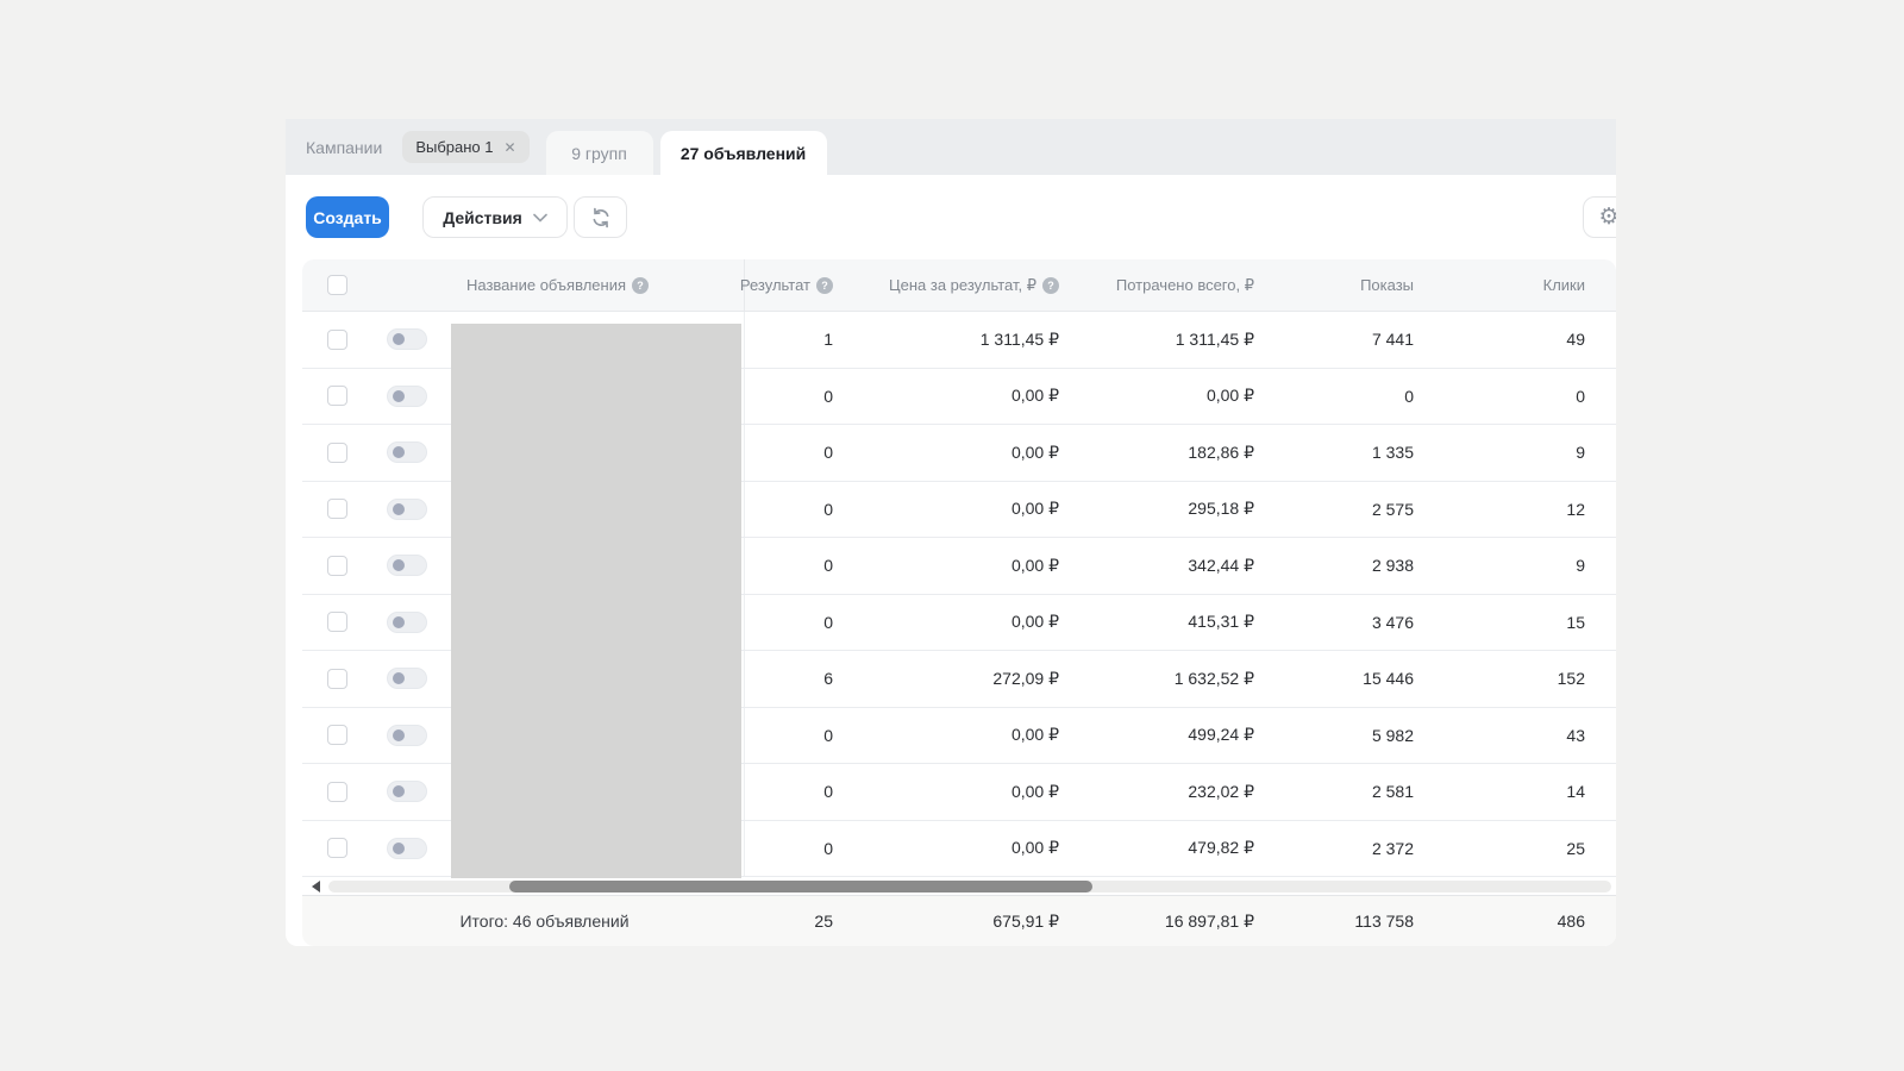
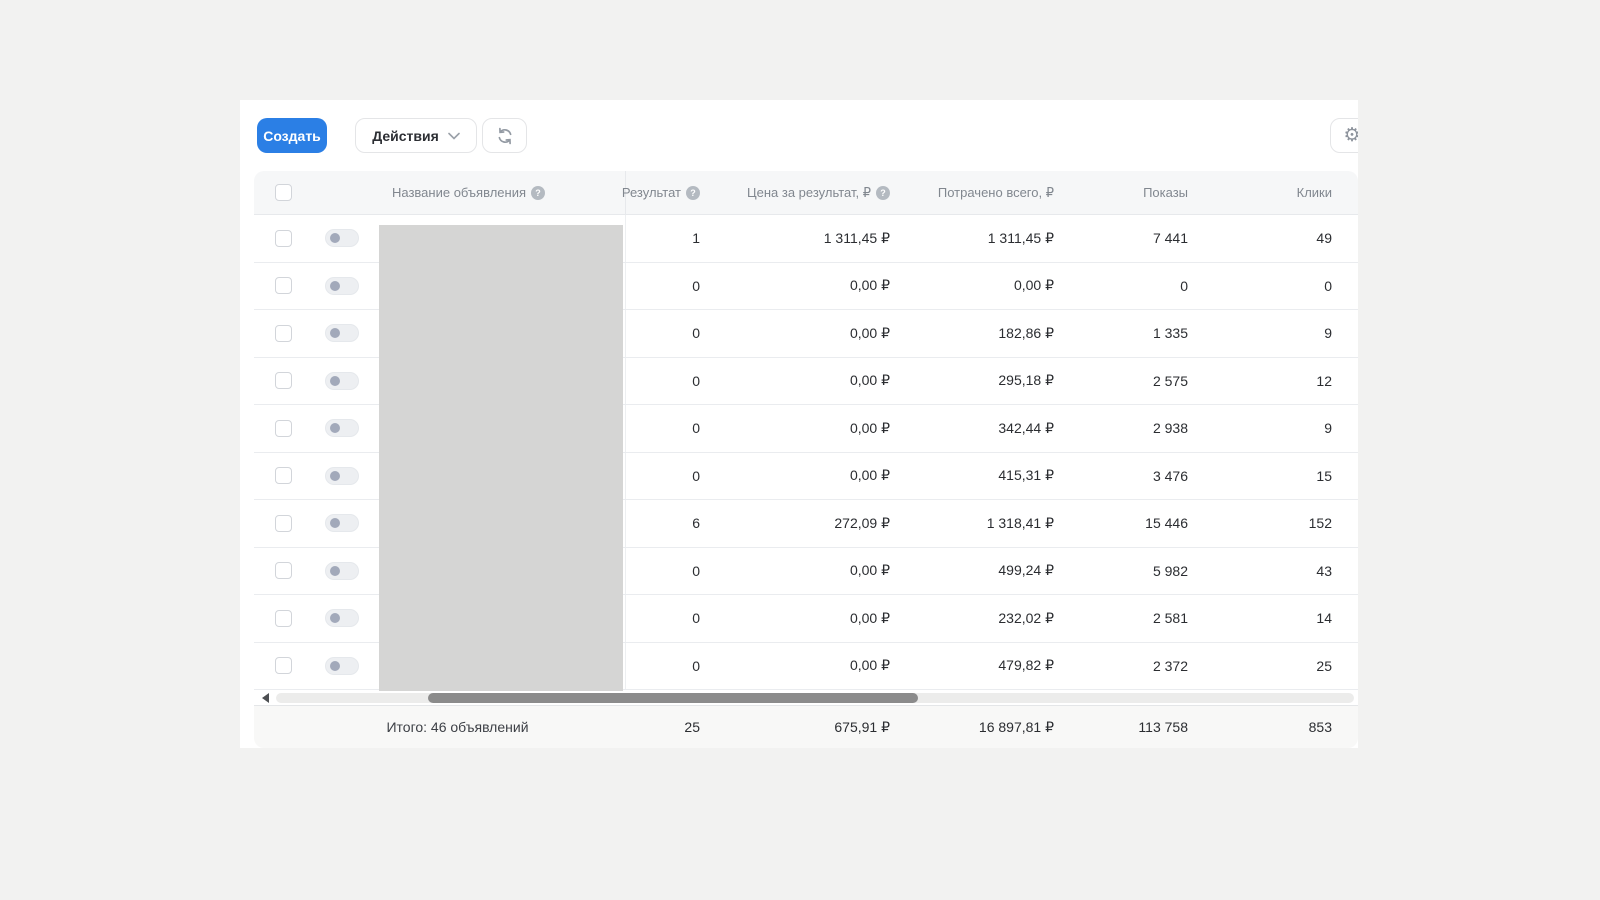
- Кампании
- Выбрано 1
- ✕
- 9 групп
- 27 объявлений
  Создать
  Действия
  ⚙
  Название объявления
  ?
  Результат
  ?
  Цена за результат, ₽
  ?
  Потрачено всего, ₽
  Показы
  Клики
  1
  1 311,45 ₽
  1 311,45 ₽
  7 441
  49
  0
  0,00 ₽
  0,00 ₽
  0
  0
  0
  0,00 ₽
  182,86 ₽
  1 335
  9
  0
  0,00 ₽
  295,18 ₽
  2 575
  12
  0
  0,00 ₽
  342,44 ₽
  2 938
  9
  0
  0,00 ₽
  415,31 ₽
  3 476
  15
  6
  272,09 ₽
- 1 632,52 ₽
+ 1 318,41 ₽
  15 446
  152
  0
  0,00 ₽
  499,24 ₽
  5 982
  43
  0
  0,00 ₽
  232,02 ₽
  2 581
  14
  0
  0,00 ₽
  479,82 ₽
  2 372
  25
  Итого: 46 объявлений
  25
  675,91 ₽
  16 897,81 ₽
  113 758
- 486
+ 853
